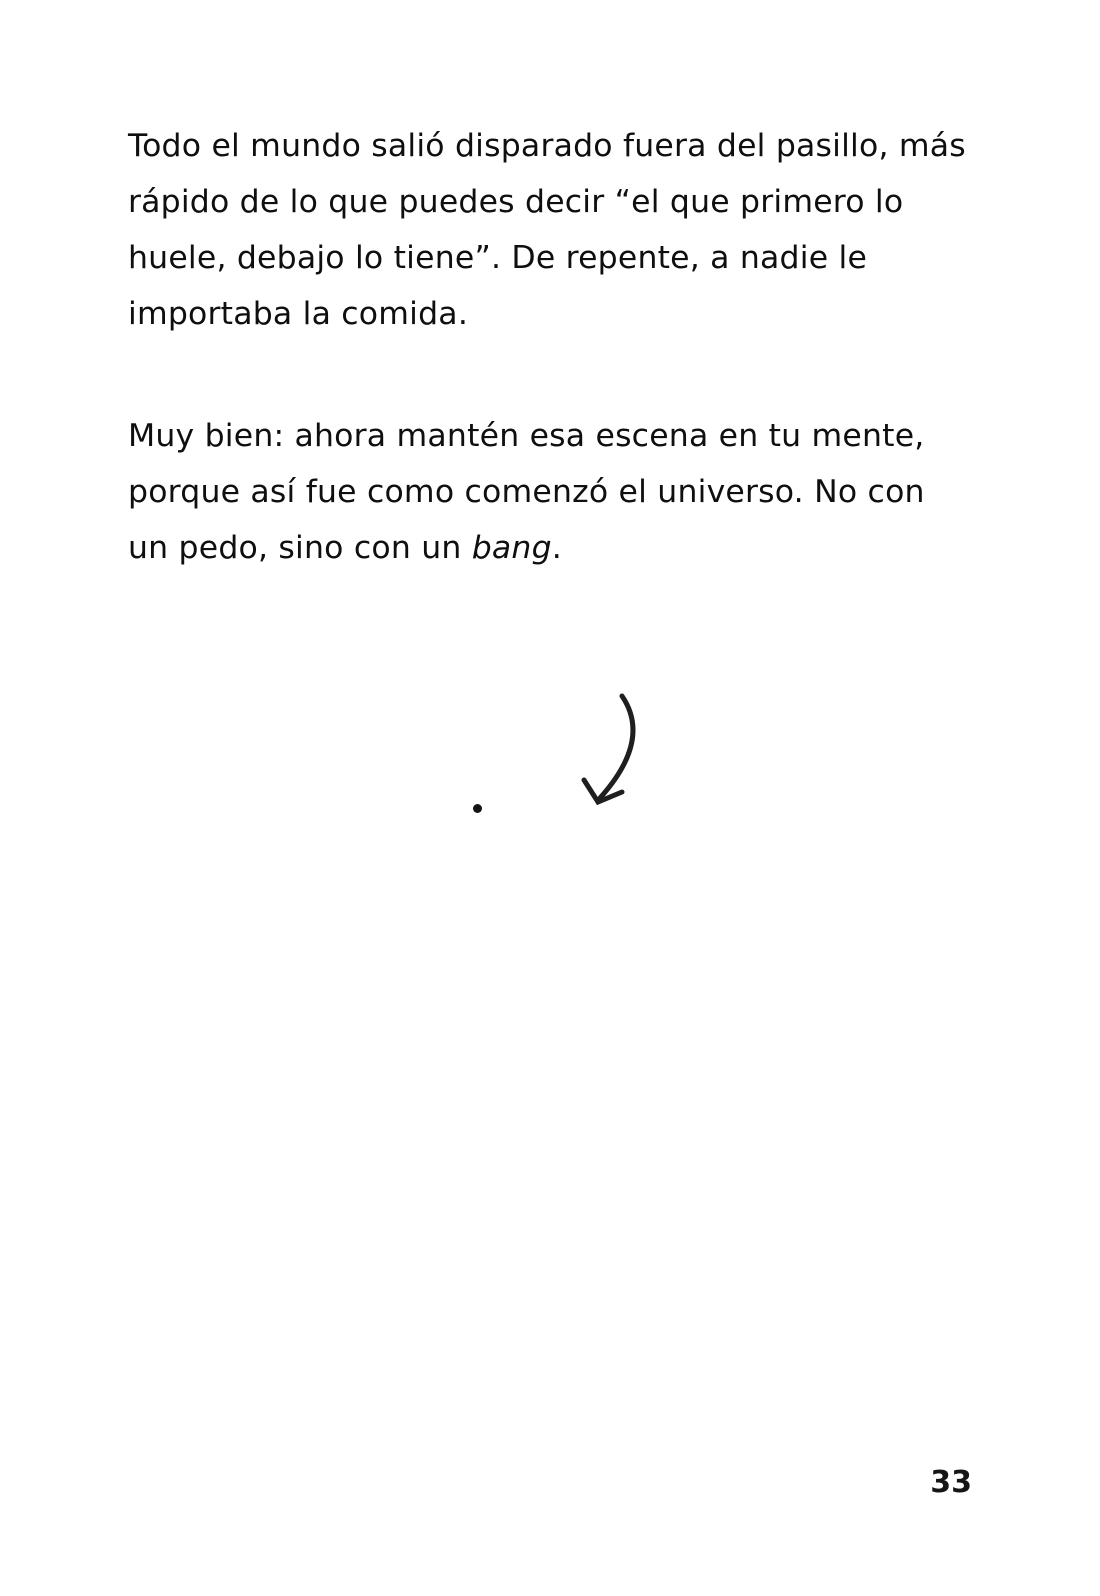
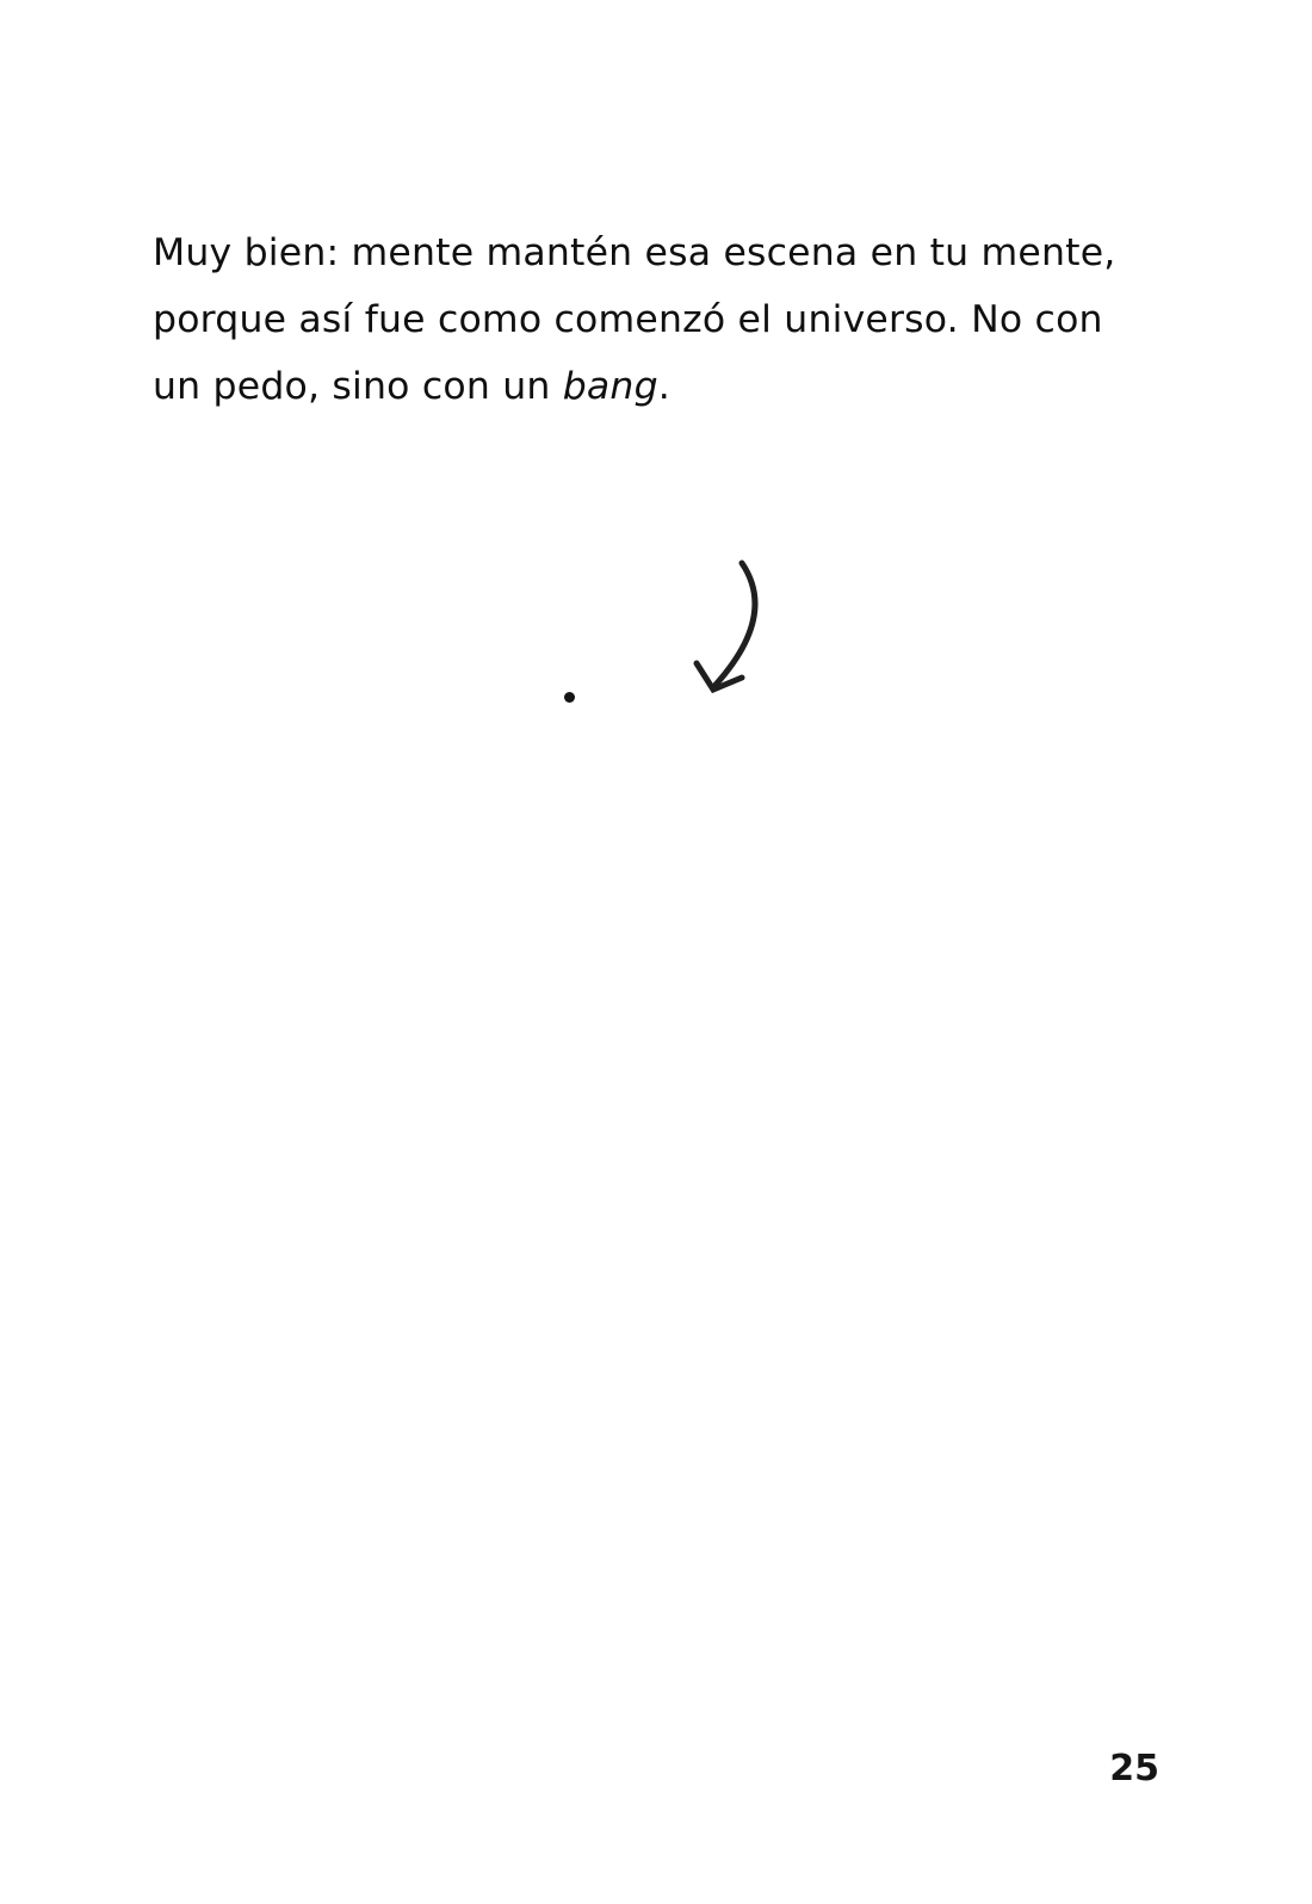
- Todo el mundo salió disparado fuera del pasillo, más rápido de lo que puedes decir “el que primero lo huele, debajo lo tiene”. De repente, a nadie le importaba la comida.
- Muy bien: ahora mantén esa escena en tu mente, porque así fue como comenzó el universo. No con un pedo, sino con un bang.
+ Muy bien: mente mantén esa escena en tu mente, porque así fue como comenzó el universo. No con un pedo, sino con un bang.
- 33
+ 25
